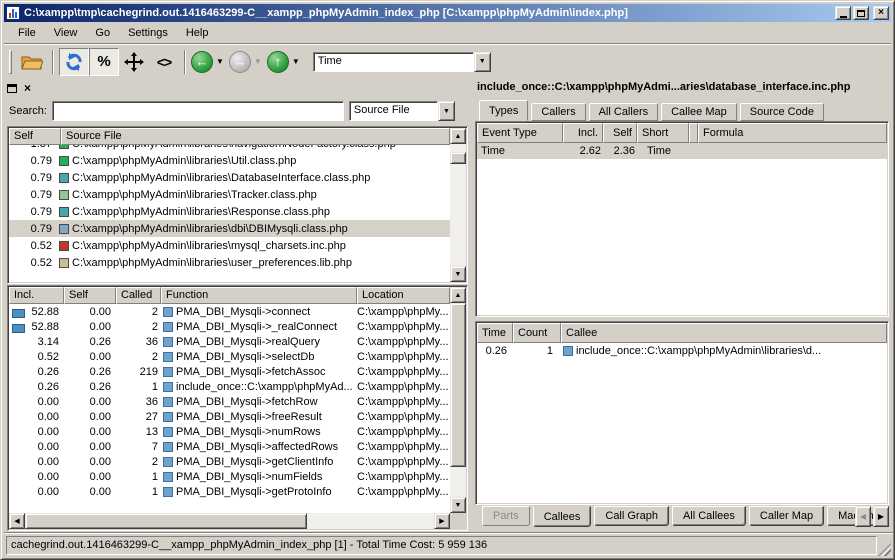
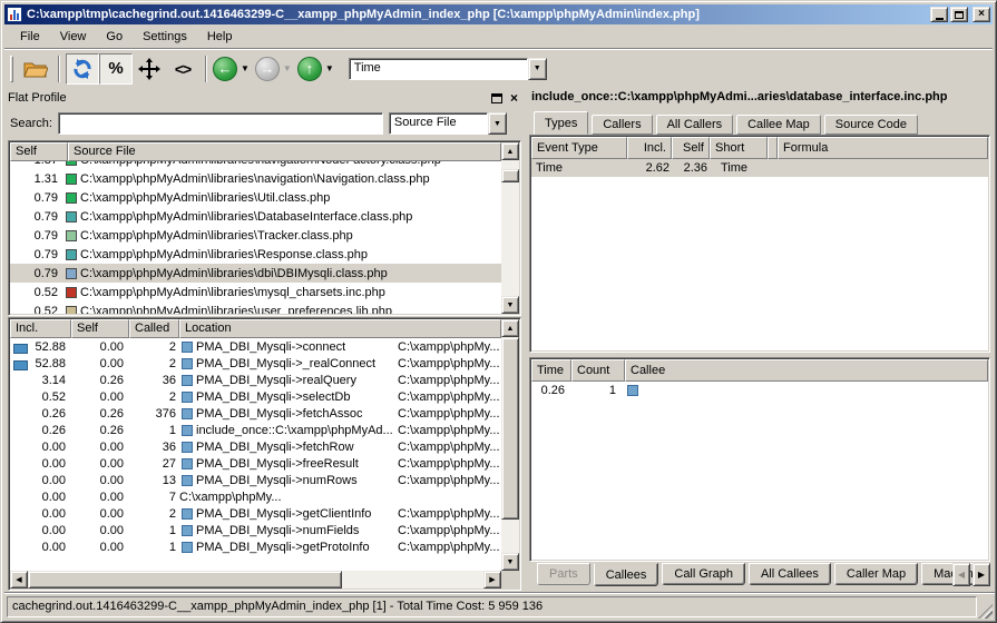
  C:\xampp\tmp\cachegrind.out.1416463299-C__xampp_phpMyAdmin_index_php [C:\xampp\phpMyAdmin\index.php]
  ×
  File
  View
  Go
  Settings
  Help
  %
  <>
  ←
  ▼
  →
  ▼
  ↑
  ▼
  Time
+ Flat Profile
  ×
  Search:
  Source File
  Self
  Source File
+ 1.31
+ C:\xampp\phpMyAdmin\libraries\navigation\Navigation.class.php
  0.79
  C:\xampp\phpMyAdmin\libraries\Util.class.php
  0.79
  C:\xampp\phpMyAdmin\libraries\DatabaseInterface.class.php
  0.79
  C:\xampp\phpMyAdmin\libraries\Tracker.class.php
  0.79
  C:\xampp\phpMyAdmin\libraries\Response.class.php
  0.79
  C:\xampp\phpMyAdmin\libraries\dbi\DBIMysqli.class.php
  0.52
  C:\xampp\phpMyAdmin\libraries\mysql_charsets.inc.php
  0.52
  C:\xampp\phpMyAdmin\libraries\user_preferences.lib.php
  Incl.
  Self
  Called
- Function
  Location
  52.88
  0.00
  2
  PMA_DBI_Mysqli->connect
  C:\xampp\phpMy...
  52.88
  0.00
  2
  PMA_DBI_Mysqli->_realConnect
  C:\xampp\phpMy...
  3.14
  0.26
  36
  PMA_DBI_Mysqli->realQuery
  C:\xampp\phpMy...
  0.52
  0.00
  2
  PMA_DBI_Mysqli->selectDb
  C:\xampp\phpMy...
  0.26
  0.26
- 219
+ 376
  PMA_DBI_Mysqli->fetchAssoc
  C:\xampp\phpMy...
  0.26
  0.26
  1
  include_once::C:\xampp\phpMyAd...
  C:\xampp\phpMy...
  0.00
  0.00
  36
  PMA_DBI_Mysqli->fetchRow
  C:\xampp\phpMy...
  0.00
  0.00
  27
  PMA_DBI_Mysqli->freeResult
  C:\xampp\phpMy...
  0.00
  0.00
  13
  PMA_DBI_Mysqli->numRows
  C:\xampp\phpMy...
  0.00
  0.00
  7
- PMA_DBI_Mysqli->affectedRows
  C:\xampp\phpMy...
  0.00
  0.00
  2
  PMA_DBI_Mysqli->getClientInfo
  C:\xampp\phpMy...
  0.00
  0.00
  1
  PMA_DBI_Mysqli->numFields
  C:\xampp\phpMy...
  0.00
  0.00
  1
  PMA_DBI_Mysqli->getProtoInfo
  C:\xampp\phpMy...
  include_once::C:\xampp\phpMyAdmi...aries\database_interface.inc.php
  Types
  Callers
  All Callers
  Callee Map
  Source Code
  Event Type
  Incl.
  Self
  Short
  Formula
  Time
  2.62
  2.36
  Time
  Time
  Count
  Callee
  0.26
  1
- include_once::C:\xampp\phpMyAdmin\libraries\d...
  Parts
  Callees
  Call Graph
  All Callees
  Caller Map
  ◀
  ▶
  cachegrind.out.1416463299-C__xampp_phpMyAdmin_index_php [1] - Total Time Cost: 5 959 136
